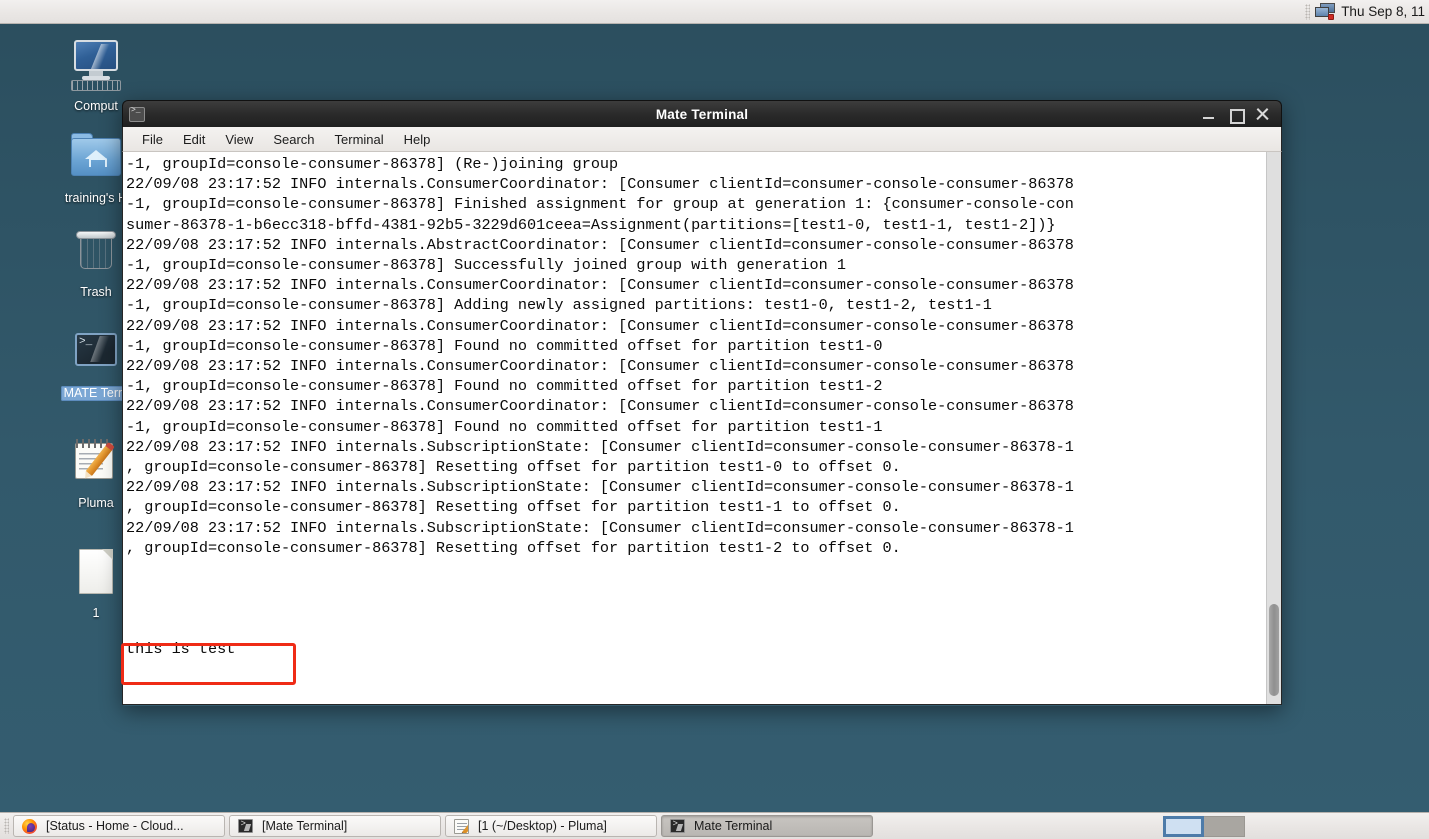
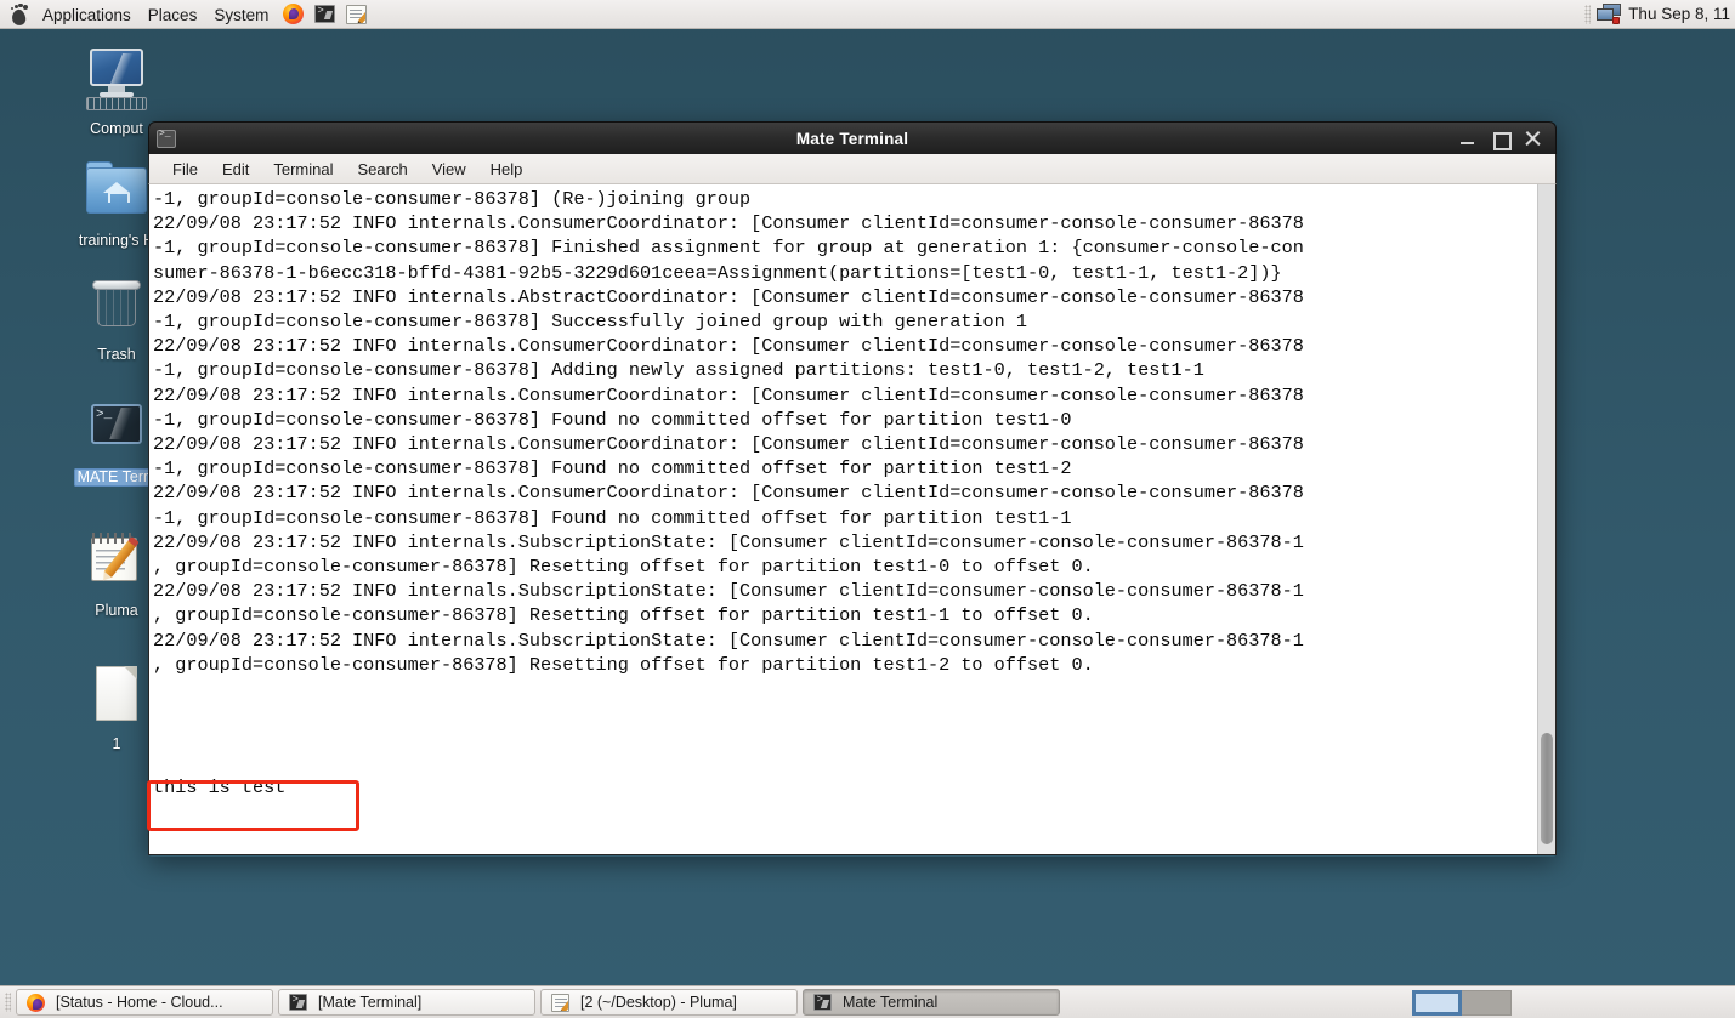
+ Applications
+ Places
+ System
  Thu Sep 8, 11
  Comput
  training's
  Trash
  >_
  MATE Ter
  Pluma
  1
  Mate Terminal
  File
  Edit
- View
+ Terminal
  Search
- Terminal
+ View
  Help
  -1, groupId=console-consumer-86378] (Re-)joining group
  22/09/08 23:17:52 INFO internals.ConsumerCoordinator: [Consumer clientId=consumer-console-consumer-86378
  -1, groupId=console-consumer-86378] Finished assignment for group at generation 1: {consumer-console-con
  sumer-86378-1-b6ecc318-bffd-4381-92b5-3229d601ceea=Assignment(partitions=[test1-0, test1-1, test1-2])}
  22/09/08 23:17:52 INFO internals.AbstractCoordinator: [Consumer clientId=consumer-console-consumer-86378
  -1, groupId=console-consumer-86378] Successfully joined group with generation 1
  22/09/08 23:17:52 INFO internals.ConsumerCoordinator: [Consumer clientId=consumer-console-consumer-86378
  -1, groupId=console-consumer-86378] Adding newly assigned partitions: test1-0, test1-2, test1-1
  22/09/08 23:17:52 INFO internals.ConsumerCoordinator: [Consumer clientId=consumer-console-consumer-86378
  -1, groupId=console-consumer-86378] Found no committed offset for partition test1-0
  22/09/08 23:17:52 INFO internals.ConsumerCoordinator: [Consumer clientId=consumer-console-consumer-86378
  -1, groupId=console-consumer-86378] Found no committed offset for partition test1-2
  22/09/08 23:17:52 INFO internals.ConsumerCoordinator: [Consumer clientId=consumer-console-consumer-86378
  -1, groupId=console-consumer-86378] Found no committed offset for partition test1-1
  22/09/08 23:17:52 INFO internals.SubscriptionState: [Consumer clientId=consumer-console-consumer-86378-1
  , groupId=console-consumer-86378] Resetting offset for partition test1-0 to offset 0.
  22/09/08 23:17:52 INFO internals.SubscriptionState: [Consumer clientId=consumer-console-consumer-86378-1
  , groupId=console-consumer-86378] Resetting offset for partition test1-1 to offset 0.
  22/09/08 23:17:52 INFO internals.SubscriptionState: [Consumer clientId=consumer-console-consumer-86378-1
  , groupId=console-consumer-86378] Resetting offset for partition test1-2 to offset 0.
  this is test
  [Status - Home - Cloud...
  [Mate Terminal]
- [1 (~/Desktop) - Pluma]
+ [2 (~/Desktop) - Pluma]
  Mate Terminal
